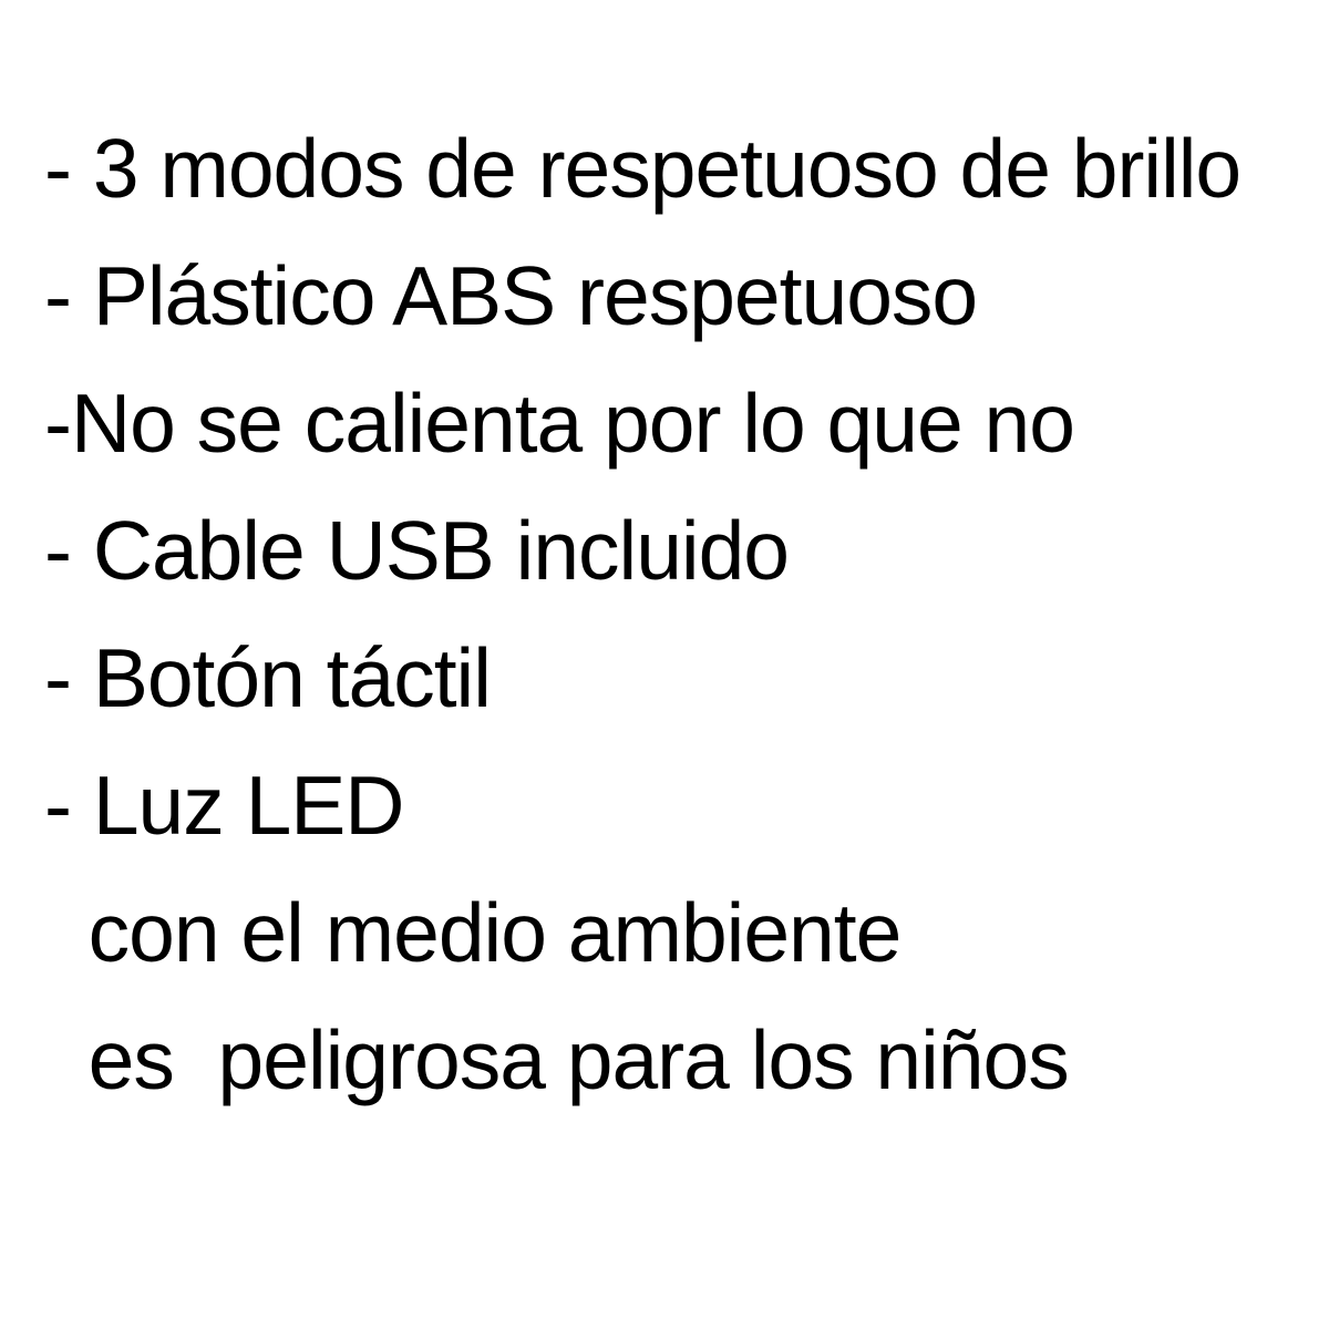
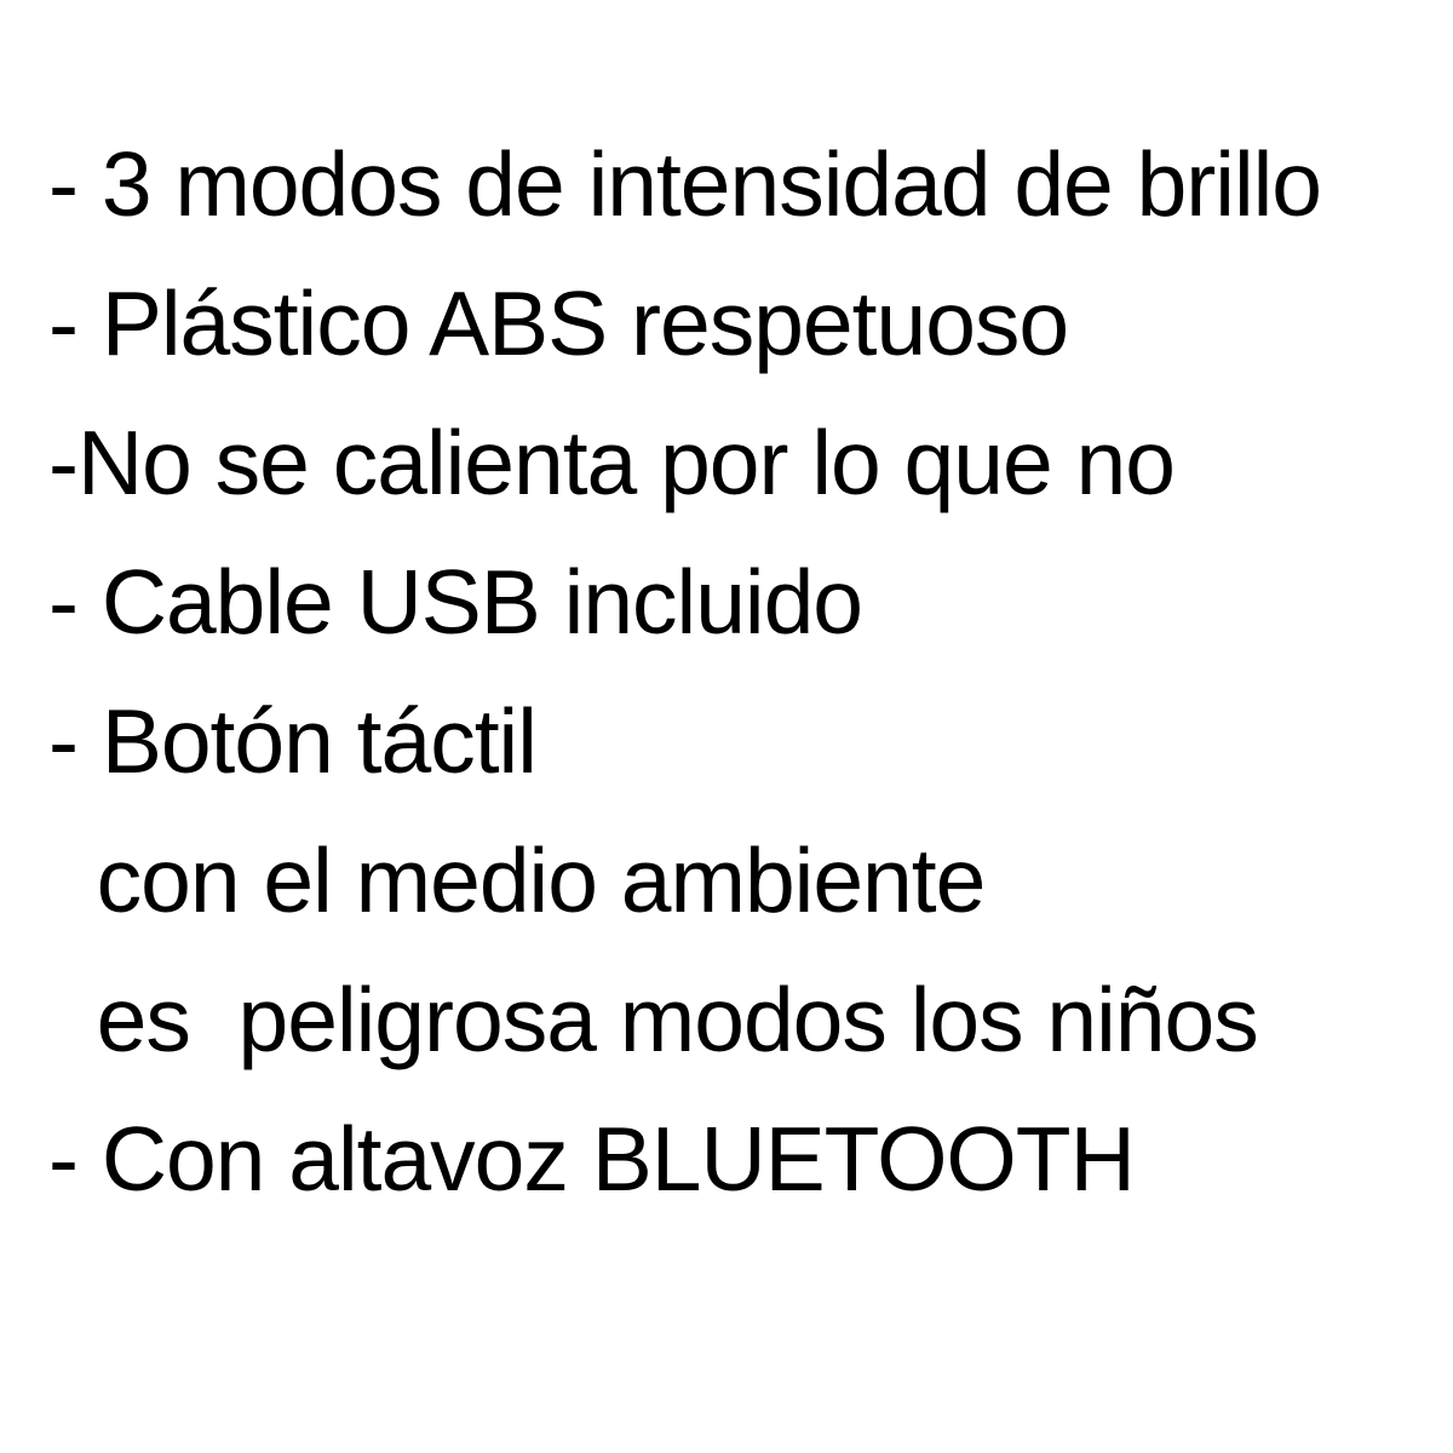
- - 3 modos de respetuoso de brillo
+ - 3 modos de intensidad de brillo
  - Plástico ABS respetuoso
  -No se calienta por lo que no
  - Cable USB incluido
  - Botón táctil
- - Luz LED
  con el medio ambiente
- es peligrosa para los niños
+ es peligrosa modos los niños
+ - Con altavoz BLUETOOTH
